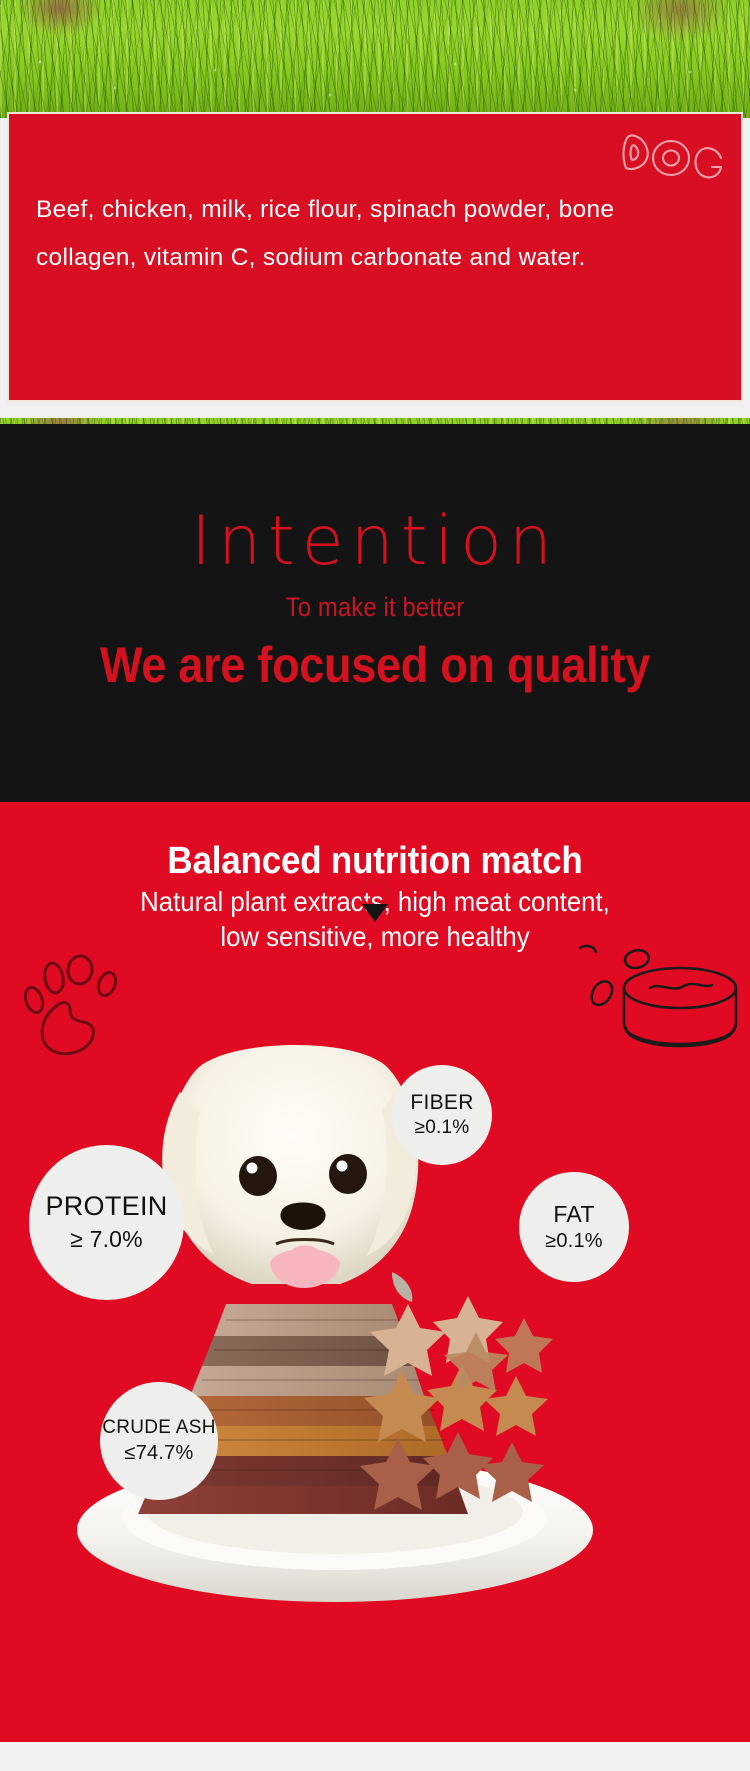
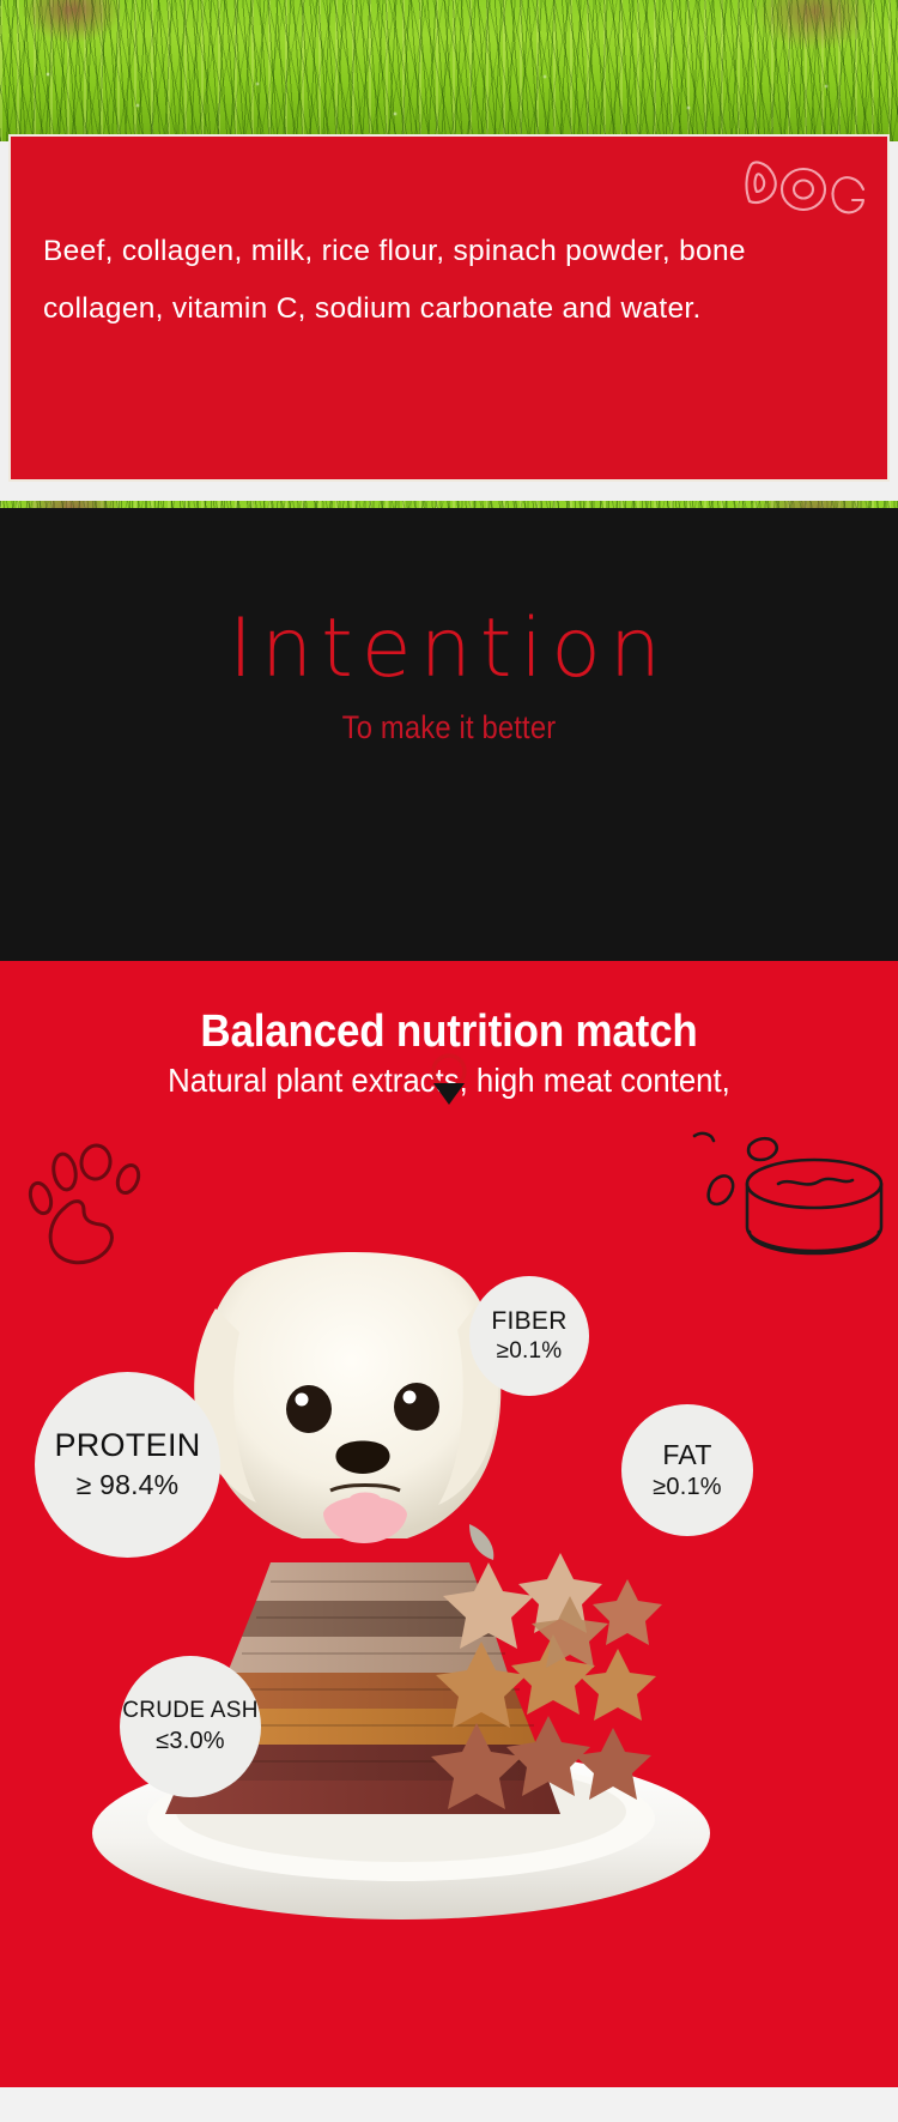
- Beef, chicken, milk, rice flour, spinach powder, bone collagen, vitamin C, sodium carbonate and water.
+ Beef, collagen, milk, rice flour, spinach powder, bone collagen, vitamin C, sodium carbonate and water.
  Intention
  To make it better
- We are focused on quality
  Balanced nutrition match
  Natural plant extracts high meat content,
- low sensitive, more healthy
  PROTEIN
- ≥ 7.0%
+ ≥ 98.4%
  FIBER
  ≥0.1%
  FAT
  ≥0.1%
  CRUDE ASH
- ≤74.7%
+ ≤3.0%
